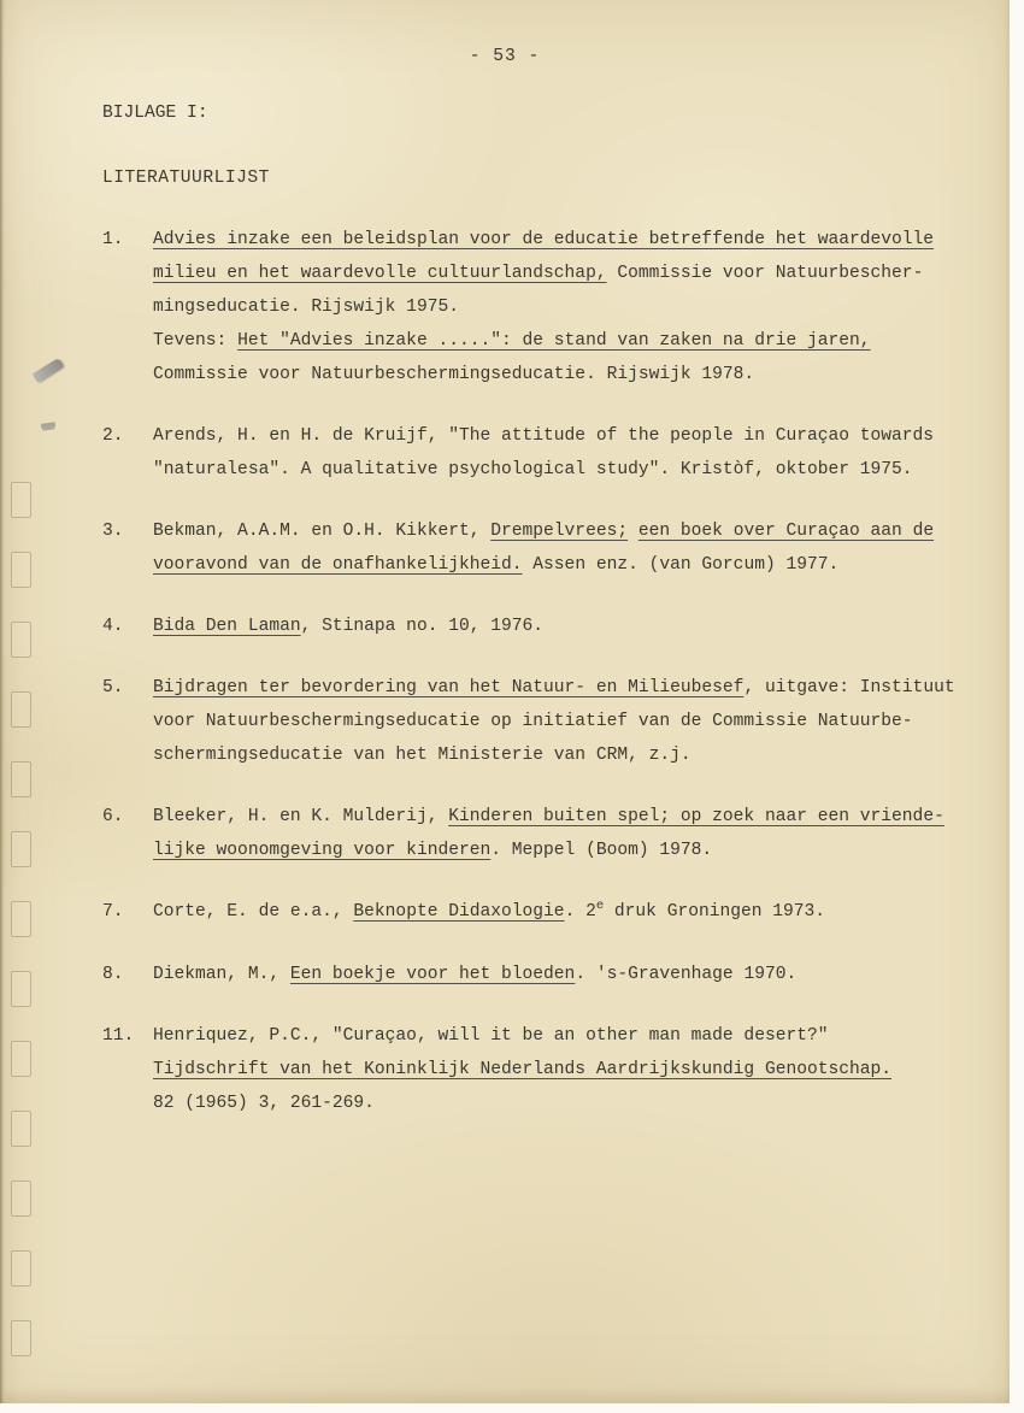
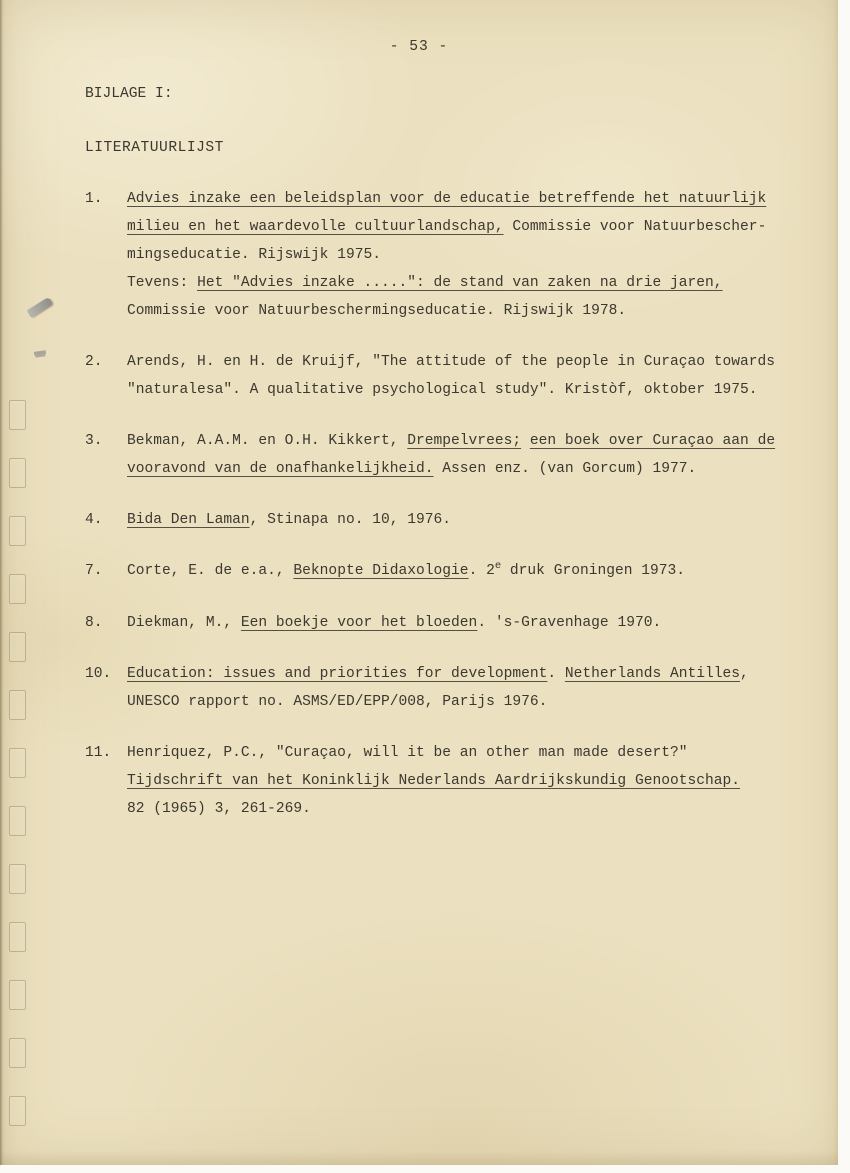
  - 53 -
  BIJLAGE I:
  LITERATUURLIJST
  1.
- Advies inzake een beleidsplan voor de educatie betreffende het waardevolle
+ Advies inzake een beleidsplan voor de educatie betreffende het natuurlijk
  milieu en het waardevolle cultuurlandschap, Commissie voor Natuurbescher-
  mingseducatie. Rijswijk 1975.
  Tevens: Het "Advies inzake .....": de stand van zaken na drie jaren,
  Commissie voor Natuurbeschermingseducatie. Rijswijk 1978.
  2.
  Arends, H. en H. de Kruijf, "The attitude of the people in Curaçao towards
  "naturalesa". A qualitative psychological study". Kristòf, oktober 1975.
  3.
  Bekman, A.A.M. en O.H. Kikkert, Drempelvrees; een boek over Curaçao aan de
  vooravond van de onafhankelijkheid. Assen enz. (van Gorcum) 1977.
  4.
  Bida Den Laman, Stinapa no. 10, 1976.
- 5.
- Bijdragen ter bevordering van het Natuur- en Milieubesef, uitgave: Instituut
- voor Natuurbeschermingseducatie op initiatief van de Commissie Natuurbe-
- schermingseducatie van het Ministerie van CRM, z.j.
- 6.
- Bleeker, H. en K. Mulderij, Kinderen buiten spel; op zoek naar een vriende-
- lijke woonomgeving voor kinderen. Meppel (Boom) 1978.
  7.
  Corte, E. de e.a., Beknopte Didaxologie. 2e druk Groningen 1973.
  8.
  Diekman, M., Een boekje voor het bloeden. 's-Gravenhage 1970.
+ 10.
+ Education: issues and priorities for development. Netherlands Antilles,
+ UNESCO rapport no. ASMS/ED/EPP/008, Parijs 1976.
  11.
  Henriquez, P.C., "Curaçao, will it be an other man made desert?"
  Tijdschrift van het Koninklijk Nederlands Aardrijkskundig Genootschap.
  82 (1965) 3, 261-269.
